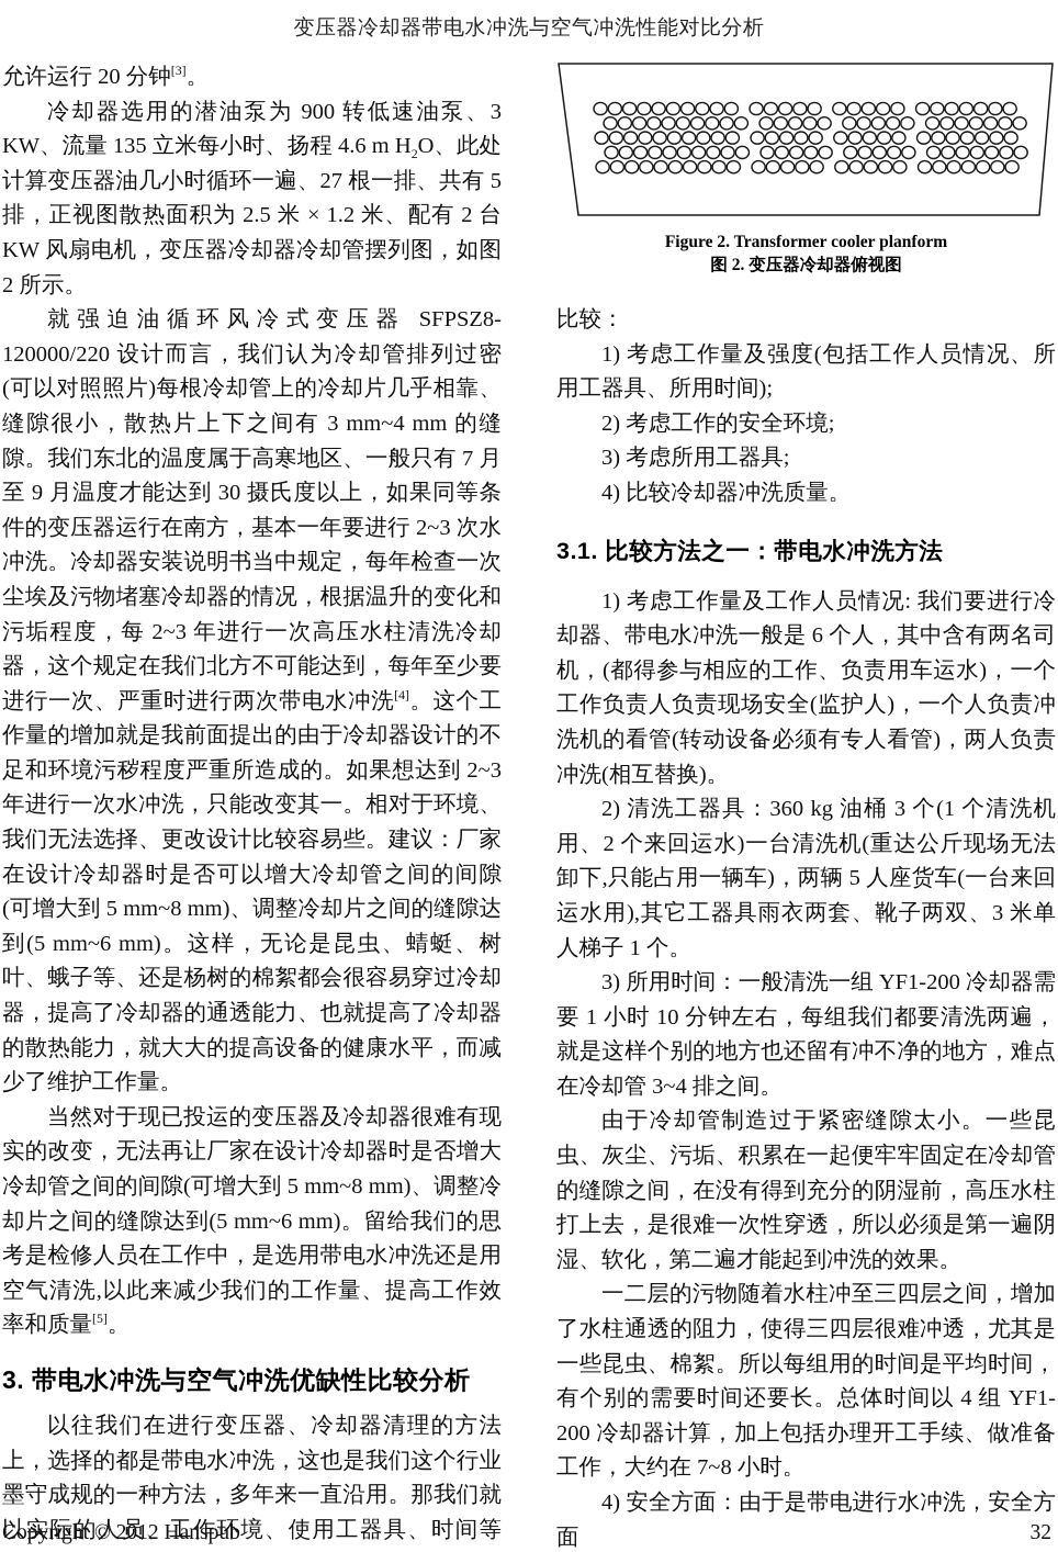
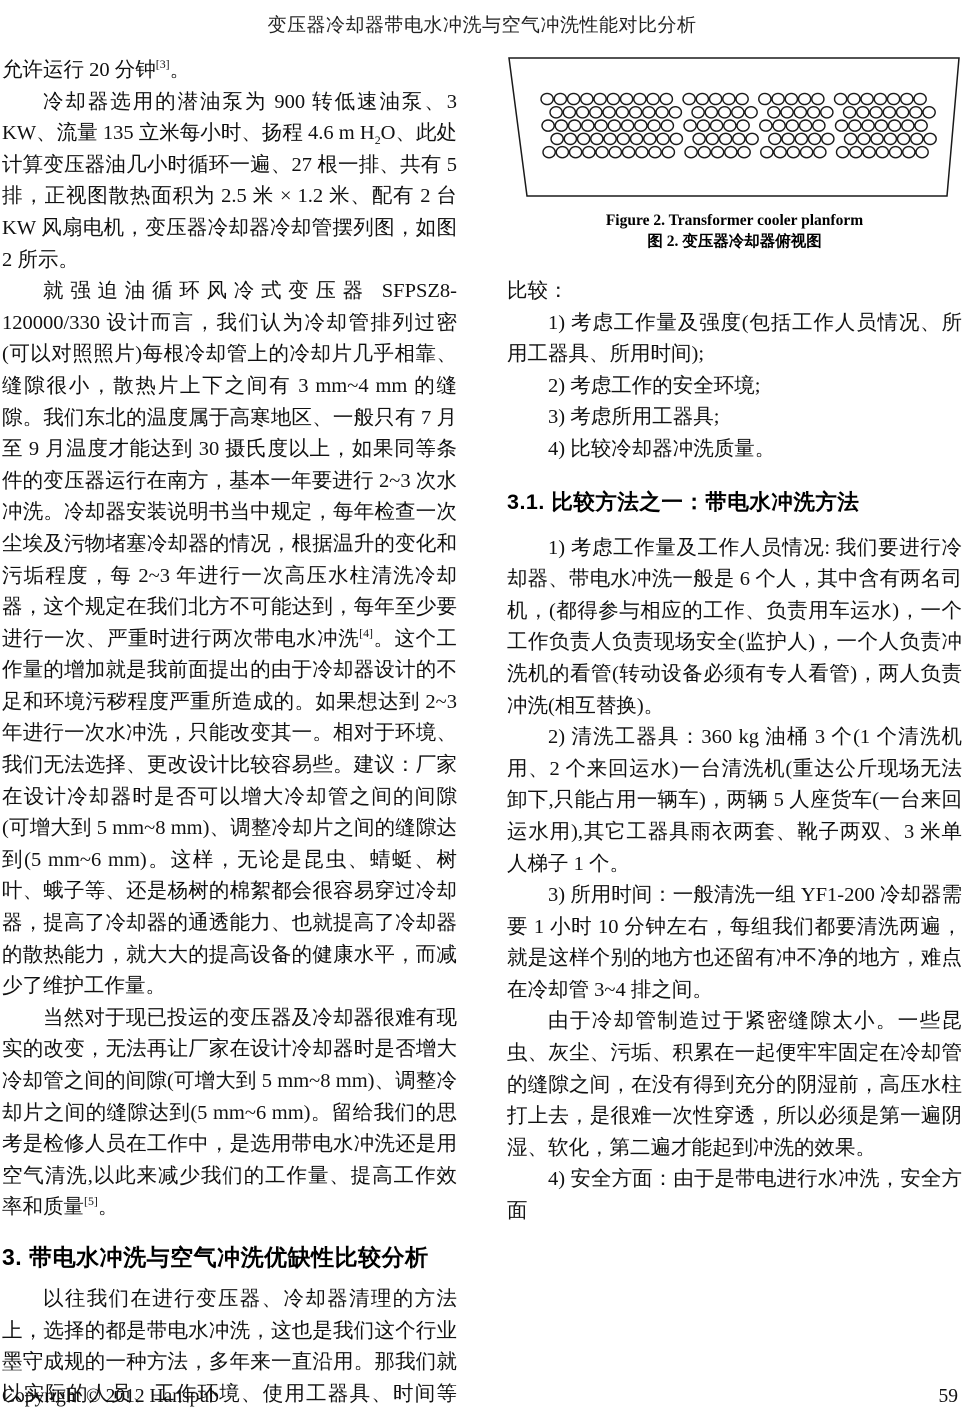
  变压器冷却器带电水冲洗与空气冲洗性能对比分析
  允许运行 20 分钟[3]。
  冷却器选用的潜油泵为 900 转低速油泵、3 KW、流量 135 立米每小时、扬程 4.6 m H2O、此处计算变压器油几小时循环一遍、27 根一排、共有 5 排，正视图散热面积为 2.5 米 × 1.2 米、配有 2 台 KW 风扇电机，变压器冷却器冷却管摆列图，如图 2 所示。
- 就强迫油循环风冷式变压器 SFPSZ8-120000/220 设计而言，我们认为冷却管排列过密(可以对照照片)每根冷却管上的冷却片几乎相靠、缝隙很小，散热片上下之间有 3 mm~4 mm 的缝隙。我们东北的温度属于高寒地区、一般只有 7 月至 9 月温度才能达到 30 摄氏度以上，如果同等条件的变压器运行在南方，基本一年要进行 2~3 次水冲洗。冷却器安装说明书当中规定，每年检查一次尘埃及污物堵塞冷却器的情况，根据温升的变化和污垢程度，每 2~3 年进行一次高压水柱清洗冷却器，这个规定在我们北方不可能达到，每年至少要进行一次、严重时进行两次带电水冲洗[4]。这个工作量的增加就是我前面提出的由于冷却器设计的不足和环境污秽程度严重所造成的。如果想达到 2~3 年进行一次水冲洗，只能改变其一。相对于环境、我们无法选择、更改设计比较容易些。建议：厂家在设计冷却器时是否可以增大冷却管之间的间隙(可增大到 5 mm~8 mm)、调整冷却片之间的缝隙达到(5 mm~6 mm)。这样，无论是昆虫、蜻蜓、树叶、蛾子等、还是杨树的棉絮都会很容易穿过冷却器，提高了冷却器的通透能力、也就提高了冷却器的散热能力，就大大的提高设备的健康水平，而减少了维护工作量。
+ 就强迫油循环风冷式变压器 SFPSZ8-120000/330 设计而言，我们认为冷却管排列过密(可以对照照片)每根冷却管上的冷却片几乎相靠、缝隙很小，散热片上下之间有 3 mm~4 mm 的缝隙。我们东北的温度属于高寒地区、一般只有 7 月至 9 月温度才能达到 30 摄氏度以上，如果同等条件的变压器运行在南方，基本一年要进行 2~3 次水冲洗。冷却器安装说明书当中规定，每年检查一次尘埃及污物堵塞冷却器的情况，根据温升的变化和污垢程度，每 2~3 年进行一次高压水柱清洗冷却器，这个规定在我们北方不可能达到，每年至少要进行一次、严重时进行两次带电水冲洗[4]。这个工作量的增加就是我前面提出的由于冷却器设计的不足和环境污秽程度严重所造成的。如果想达到 2~3 年进行一次水冲洗，只能改变其一。相对于环境、我们无法选择、更改设计比较容易些。建议：厂家在设计冷却器时是否可以增大冷却管之间的间隙(可增大到 5 mm~8 mm)、调整冷却片之间的缝隙达到(5 mm~6 mm)。这样，无论是昆虫、蜻蜓、树叶、蛾子等、还是杨树的棉絮都会很容易穿过冷却器，提高了冷却器的通透能力、也就提高了冷却器的散热能力，就大大的提高设备的健康水平，而减少了维护工作量。
  当然对于现已投运的变压器及冷却器很难有现实的改变，无法再让厂家在设计冷却器时是否增大冷却管之间的间隙(可增大到 5 mm~8 mm)、调整冷却片之间的缝隙达到(5 mm~6 mm)。留给我们的思考是检修人员在工作中，是选用带电水冲洗还是用空气清洗,以此来减少我们的工作量、提高工作效率和质量[5]。
  3. 带电水冲洗与空气冲洗优缺性比较分析
  以往我们在进行变压器、冷却器清理的方法上，选择的都是带电水冲洗，这也是我们这个行业墨守成规的一种方法，多年来一直沿用。那我们就以实际的人员、工作环境、使用工器具、时间等
  Figure 2. Transformer cooler planform
  图 2. 变压器冷却器俯视图
  比较：
  1) 考虑工作量及强度(包括工作人员情况、所用工器具、所用时间);
  2) 考虑工作的安全环境;
  3) 考虑所用工器具;
  4) 比较冷却器冲洗质量。
  3.1. 比较方法之一：带电水冲洗方法
  1) 考虑工作量及工作人员情况: 我们要进行冷却器、带电水冲洗一般是 6 个人，其中含有两名司机，(都得参与相应的工作、负责用车运水)，一个工作负责人负责现场安全(监护人)，一个人负责冲洗机的看管(转动设备必须有专人看管)，两人负责冲洗(相互替换)。
  2) 清洗工器具：360 kg 油桶 3 个(1 个清洗机用、2 个来回运水)一台清洗机(重达公斤现场无法卸下,只能占用一辆车)，两辆 5 人座货车(一台来回运水用),其它工器具雨衣两套、靴子两双、3 米单人梯子 1 个。
  3) 所用时间：一般清洗一组 YF1-200 冷却器需要 1 小时 10 分钟左右，每组我们都要清洗两遍，就是这样个别的地方也还留有冲不净的地方，难点在冷却管 3~4 排之间。
  由于冷却管制造过于紧密缝隙太小。一些昆虫、灰尘、污垢、积累在一起便牢牢固定在冷却管的缝隙之间，在没有得到充分的阴湿前，高压水柱打上去，是很难一次性穿透，所以必须是第一遍阴湿、软化，第二遍才能起到冲洗的效果。
- 一二层的污物随着水柱冲至三四层之间，增加了水柱通透的阻力，使得三四层很难冲透，尤其是一些昆虫、棉絮。所以每组用的时间是平均时间，有个别的需要时间还要长。总体时间以 4 组 YF1-200 冷却器计算，加上包括办理开工手续、做准备工作，大约在 7~8 小时。
  4) 安全方面：由于是带电进行水冲洗，安全方面
  Copyright © 2012 Hanspub
- 32
+ 59
